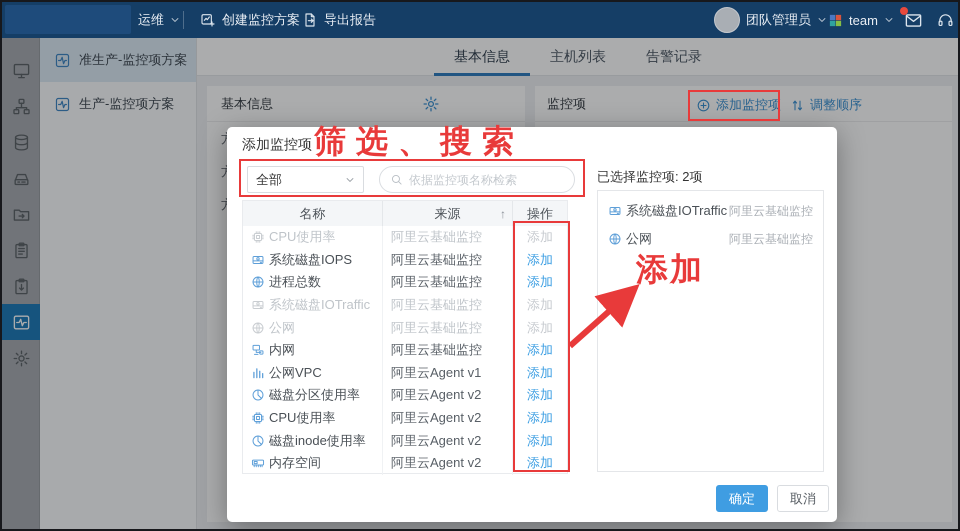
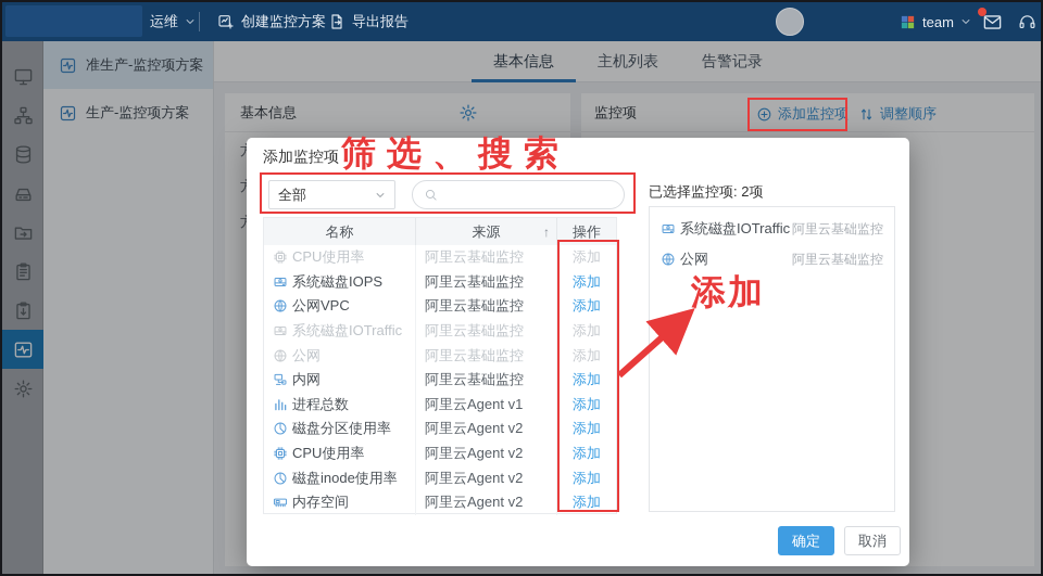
  运维
  创建监控方案
  导出报告
- 团队管理员
  team
  准生产-监控项方案
  生产-监控项方案
  基本信息
  主机列表
  告警记录
  基本信息
  监控项
  添加监控项
  调整顺序
  添加监控项
  全部
- 依据监控项名称检索
  名称
  来源
  ↑
  操作
  CPU使用率
  阿里云基础监控
  添加
  系统磁盘IOPS
  阿里云基础监控
  添加
- 进程总数
+ 公网VPC
  阿里云基础监控
  添加
  系统磁盘IOTraffic
  阿里云基础监控
  添加
  公网
  阿里云基础监控
  添加
  内网
  阿里云基础监控
  添加
- 公网VPC
+ 进程总数
  阿里云Agent v1
  添加
  磁盘分区使用率
  阿里云Agent v2
  添加
  CPU使用率
  阿里云Agent v2
  添加
  磁盘inode使用率
  阿里云Agent v2
  添加
  内存空间
  阿里云Agent v2
  添加
  已选择监控项: 2项
  系统磁盘IOTraffic
  阿里云基础监控
  公网
  阿里云基础监控
  确定
  取消
  筛选、搜索
  添加
